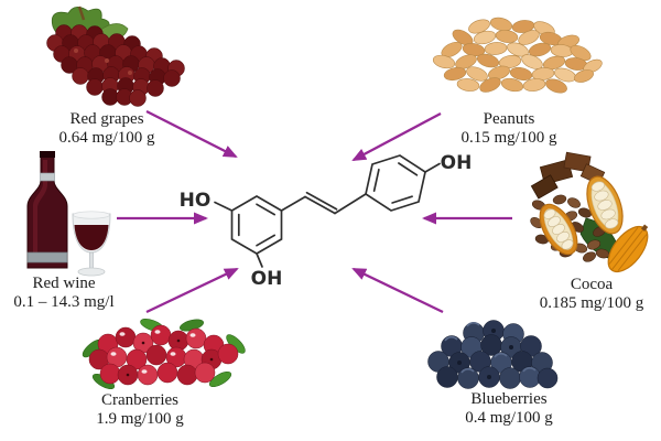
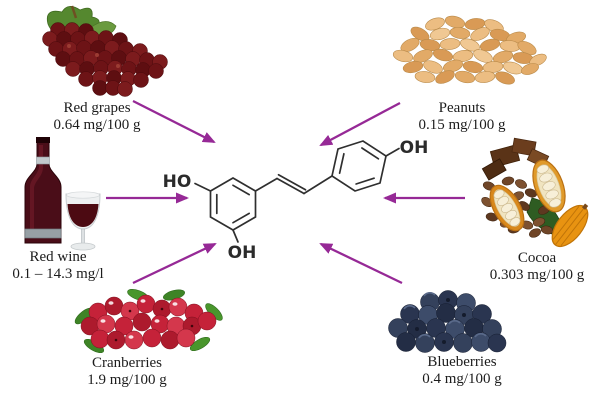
  HO
  OH
  OH
  Red grapes
  0.64 mg/100 g
  Peanuts
  0.15 mg/100 g
  Red wine
  0.1 – 14.3 mg/l
  Cocoa
- 0.185 mg/100 g
+ 0.303 mg/100 g
  Cranberries
  1.9 mg/100 g
  Blueberries
  0.4 mg/100 g
